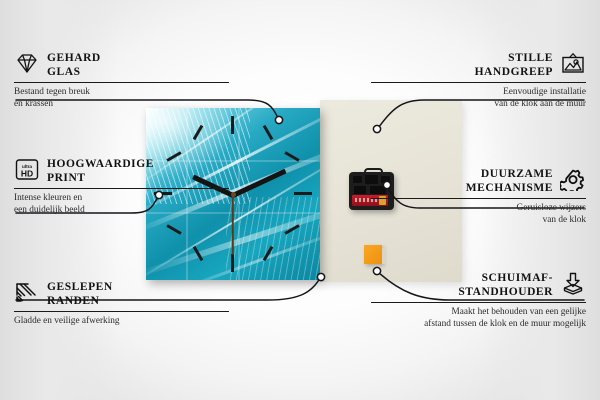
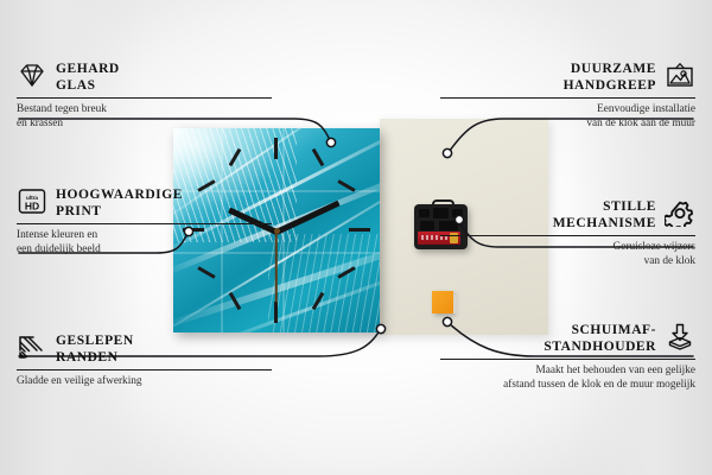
  GEHARD
  GLAS
  Bestand tegen breuk
  en krassen
  HD
  HOOGWAARDIGE
  PRINT
  Intense kleuren en
  een duidelijk beeld
  GESLEPEN
  RANDEN
  Gladde en veilige afwerking
- STILLE
+ DUURZAME
  HANDGREEP
  Eenvoudige installatie
  van de klok aan de muur
- DUURZAME
+ STILLE
  MECHANISME
  Geruisloze wijzers
  van de klok
  SCHUIMAF-
  STANDHOUDER
  Maakt het behouden van een gelijke
  afstand tussen de klok en de muur mogelijk
